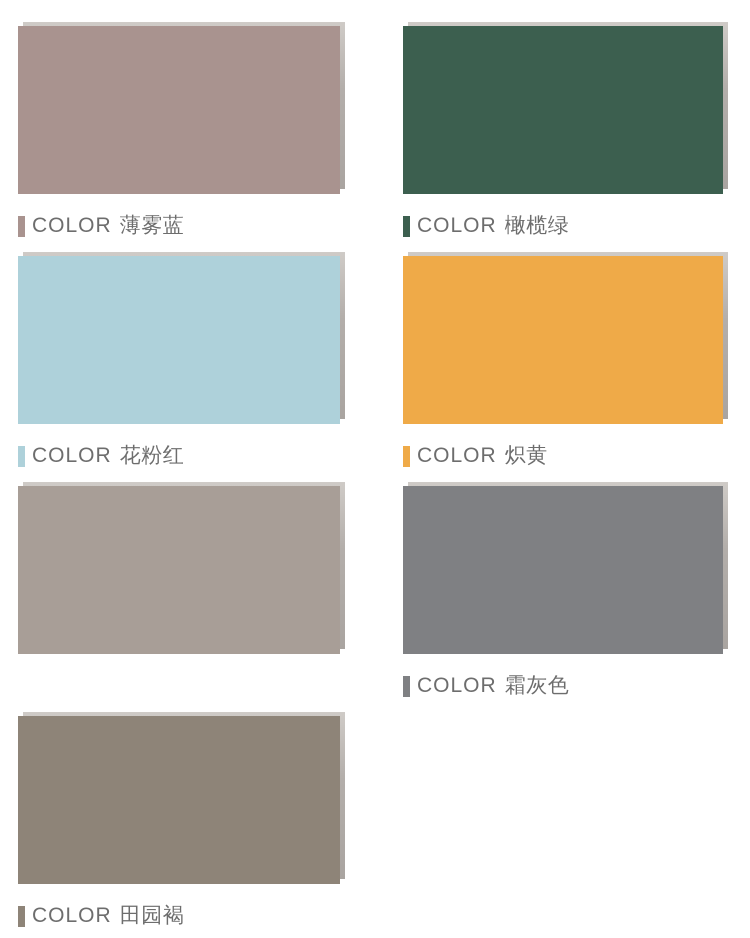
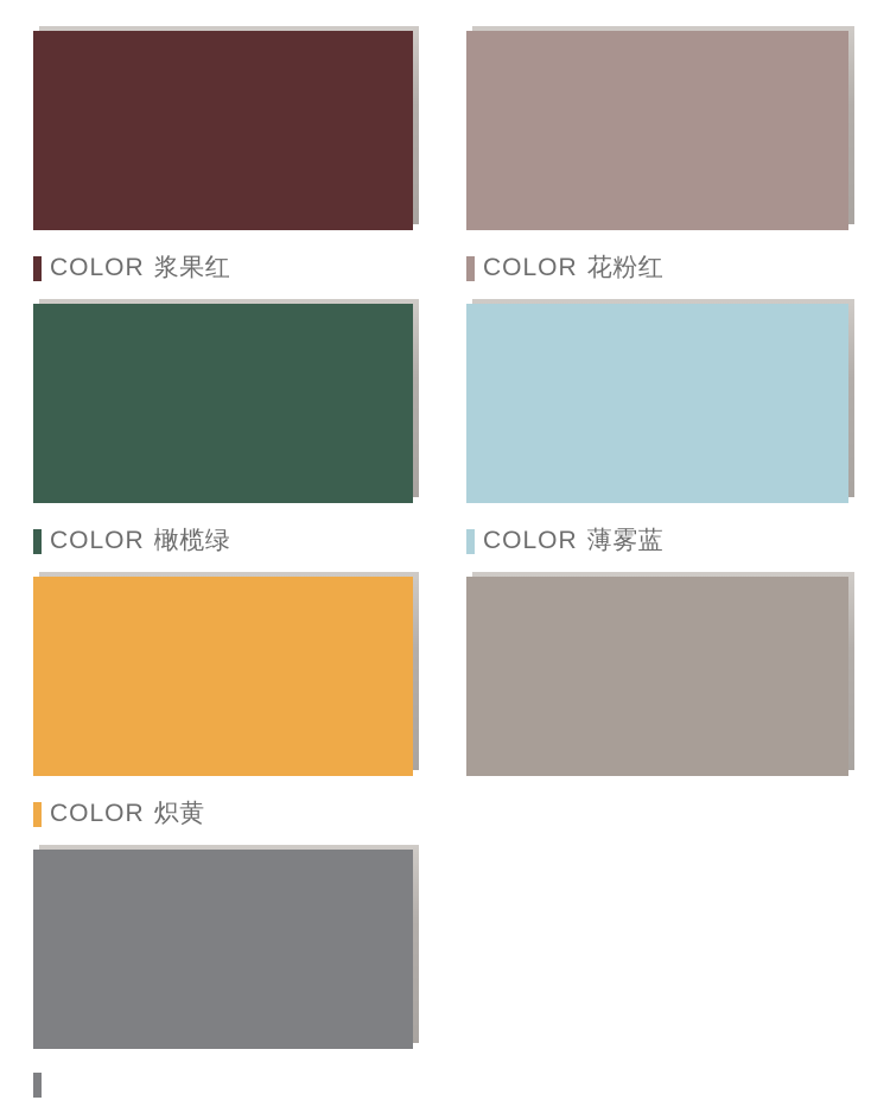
+ COLOR 浆果红
- COLOR 薄雾蓝
+ COLOR 花粉红
  COLOR 橄榄绿
- COLOR 花粉红
+ COLOR 薄雾蓝
  COLOR 炽黄
- COLOR 霜灰色
- COLOR 田园褐
